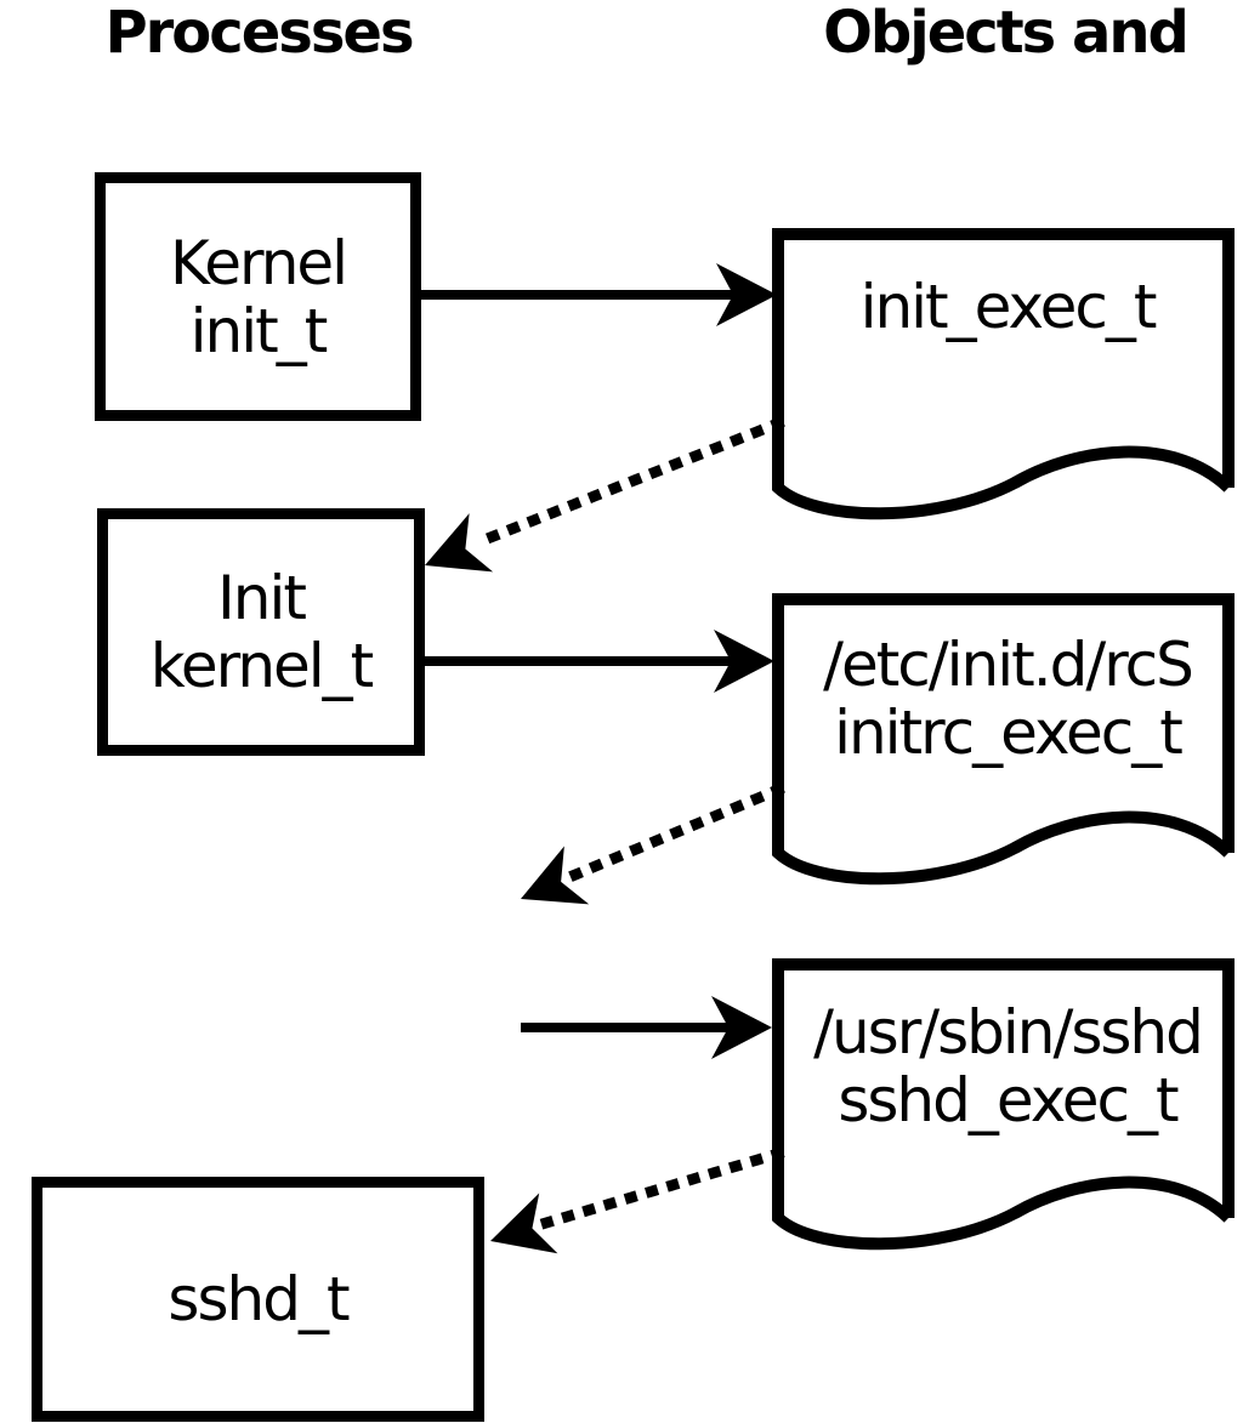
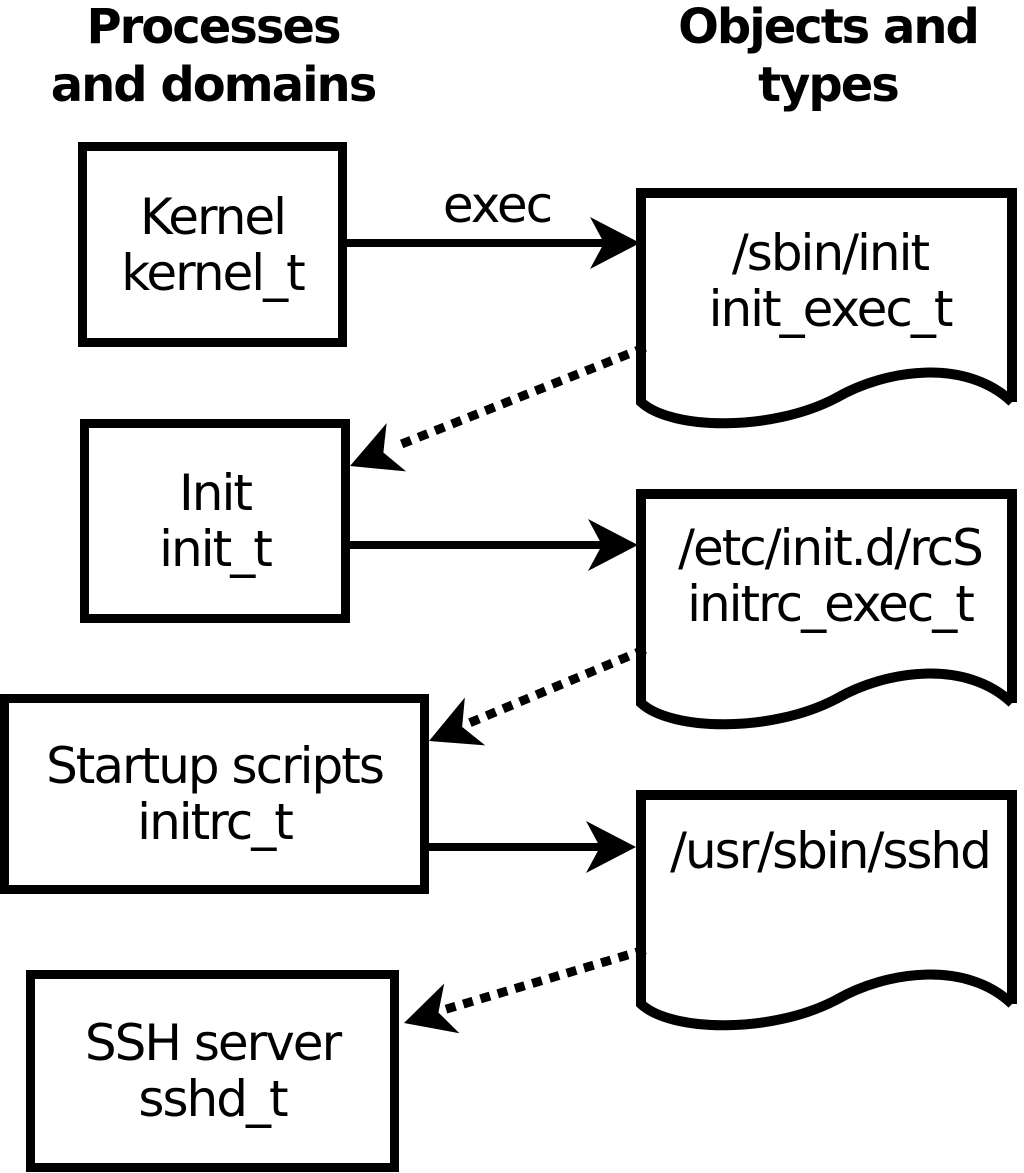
  Processes
+ and domains
  Objects and
+ types
+ /sbin/init
  init_exec_t
  /etc/init.d/rcS
  initrc_exec_t
  /usr/sbin/sshd
- sshd_exec_t
  Kernel
- init_t
+ kernel_t
  Init
- kernel_t
+ init_t
+ Startup scripts
+ initrc_t
+ SSH server
  sshd_t
+ exec
